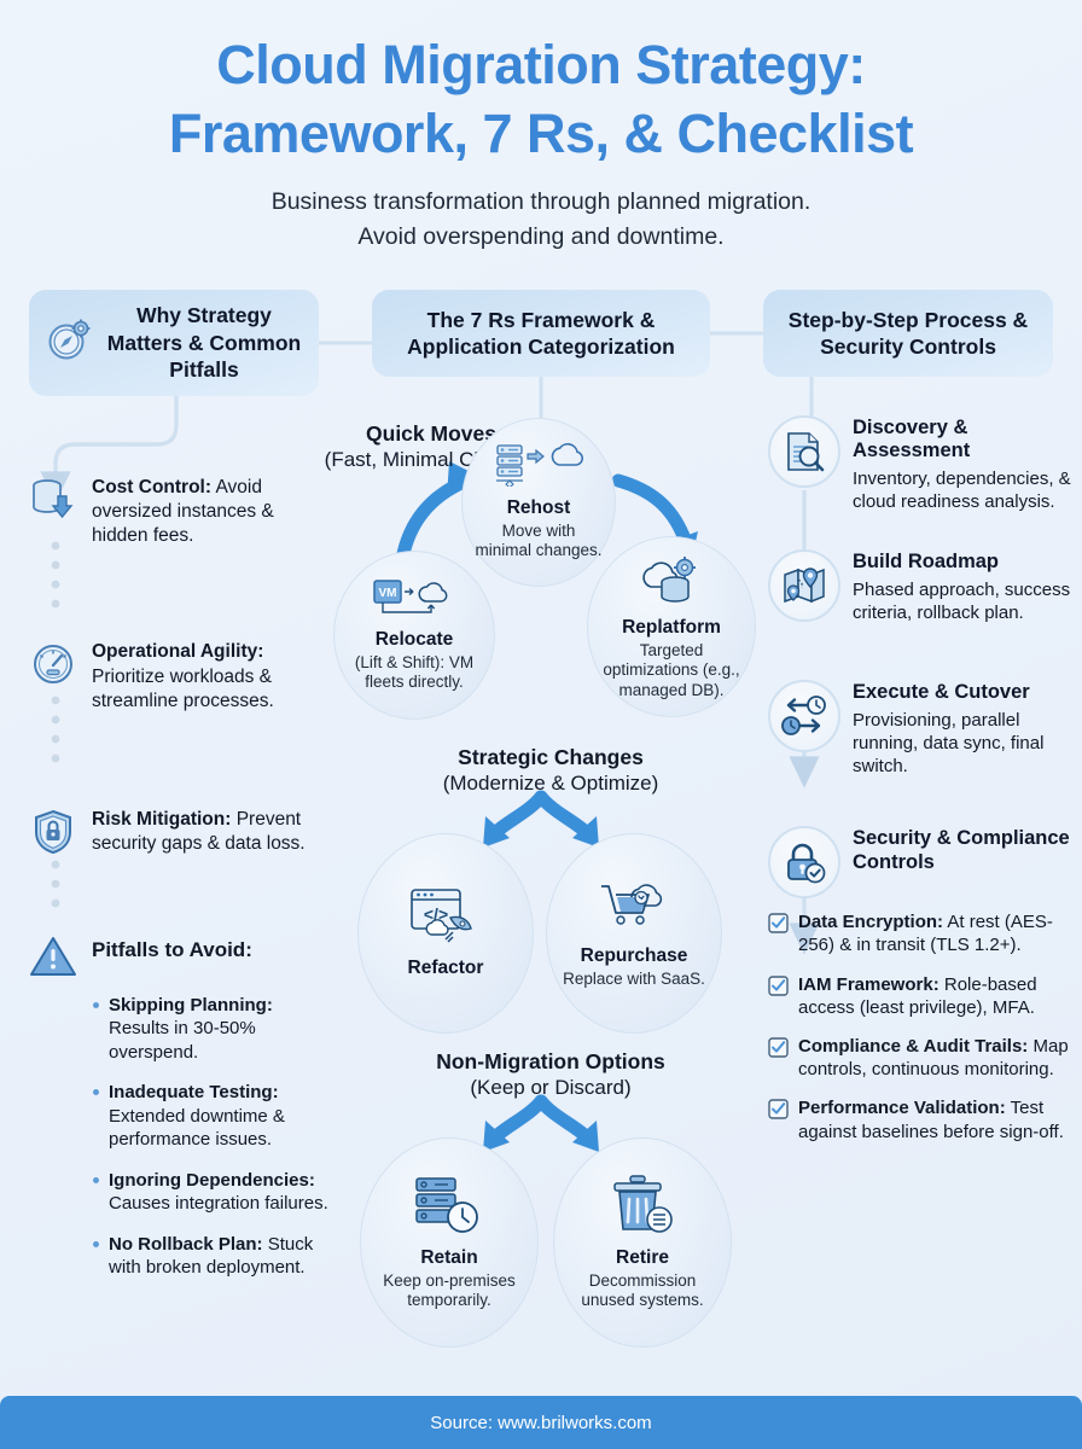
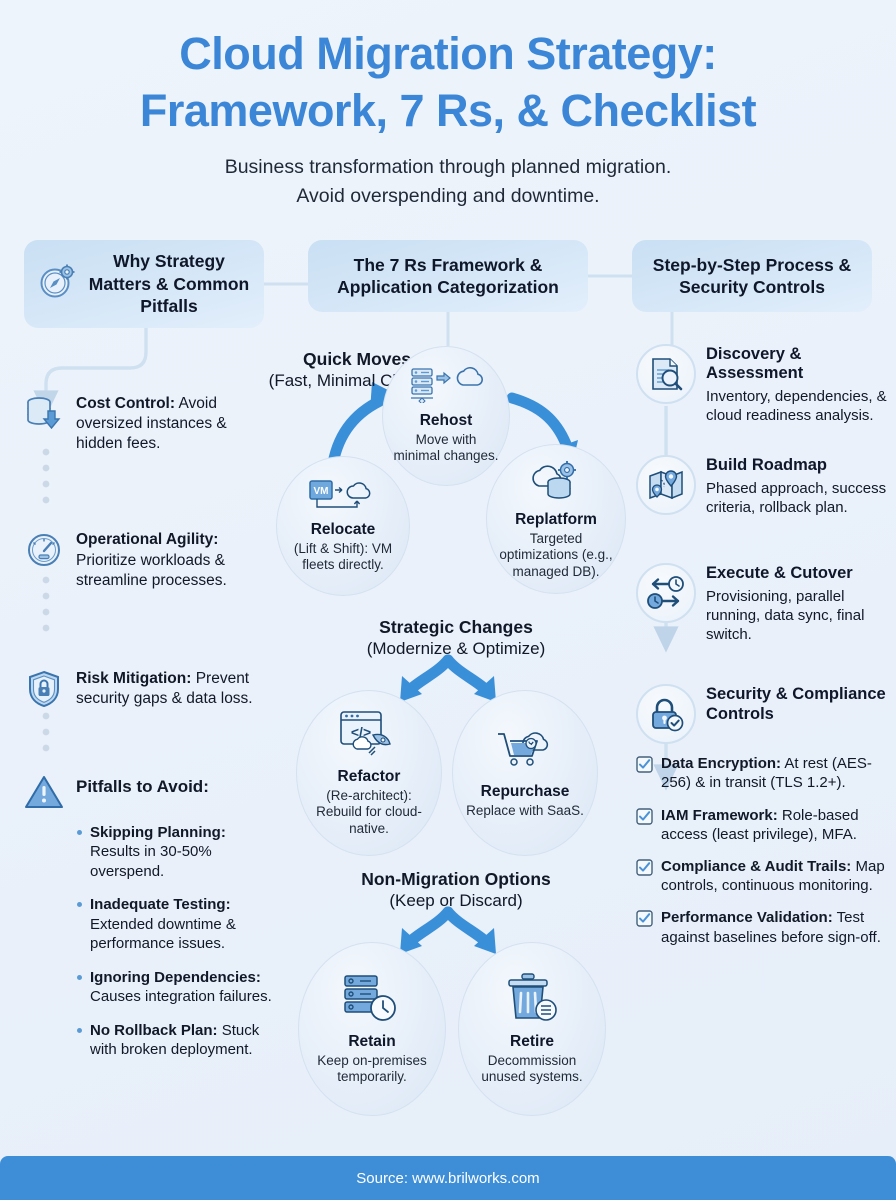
  Cloud Migration Strategy:
  Framework, 7 Rs, & Checklist
  Business transformation through planned migration.
  Avoid overspending and downtime.
  Why Strategy Matters & Common Pitfalls
  The 7 Rs Framework & Application Categorization
  Step-by-Step Process & Security Controls
  Cost Control: Avoid oversized instances & hidden fees.
  Operational Agility: Prioritize workloads & streamline processes.
  Risk Mitigation: Prevent security gaps & data loss.
  Pitfalls to Avoid:
  Skipping Planning: Results in 30-50% overspend.
  Inadequate Testing: Extended downtime & performance issues.
  Ignoring Dependencies: Causes integration failures.
  No Rollback Plan: Stuck with broken deployment.
  Quick Moves
  (Fast, Minimal C
  Rehost
  Move with minimal changes.
  VM
  Relocate
  (Lift & Shift): VM fleets directly.
  Replatform
  Targeted optimizations (e.g., managed DB).
  Strategic Changes
  (Modernize & Optimize)
  </>
  Refactor
+ (Re-architect): Rebuild for cloud-native.
  Repurchase
  Replace with SaaS.
  Non-Migration Options
  (Keep or Discard)
  Retain
  Keep on-premises temporarily.
  Retire
  Decommission unused systems.
  Discovery & Assessment
  Inventory, dependencies, & cloud readiness analysis.
  Build Roadmap
  Phased approach, success criteria, rollback plan.
  Execute & Cutover
  Provisioning, parallel running, data sync, final switch.
  Security & Compliance Controls
  Data Encryption: At rest (AES-256) & in transit (TLS 1.2+).
  IAM Framework: Role-based access (least privilege), MFA.
  Compliance & Audit Trails: Map controls, continuous monitoring.
  Performance Validation: Test against baselines before sign-off.
  Source: www.brilworks.com
